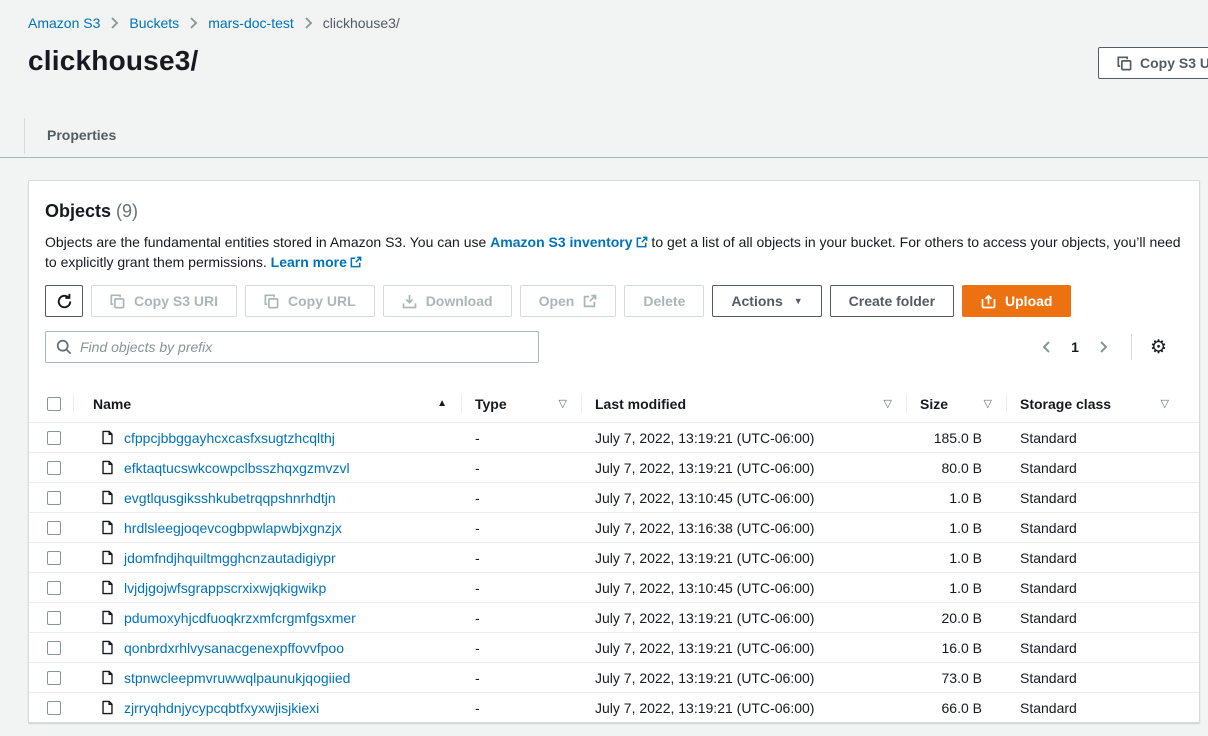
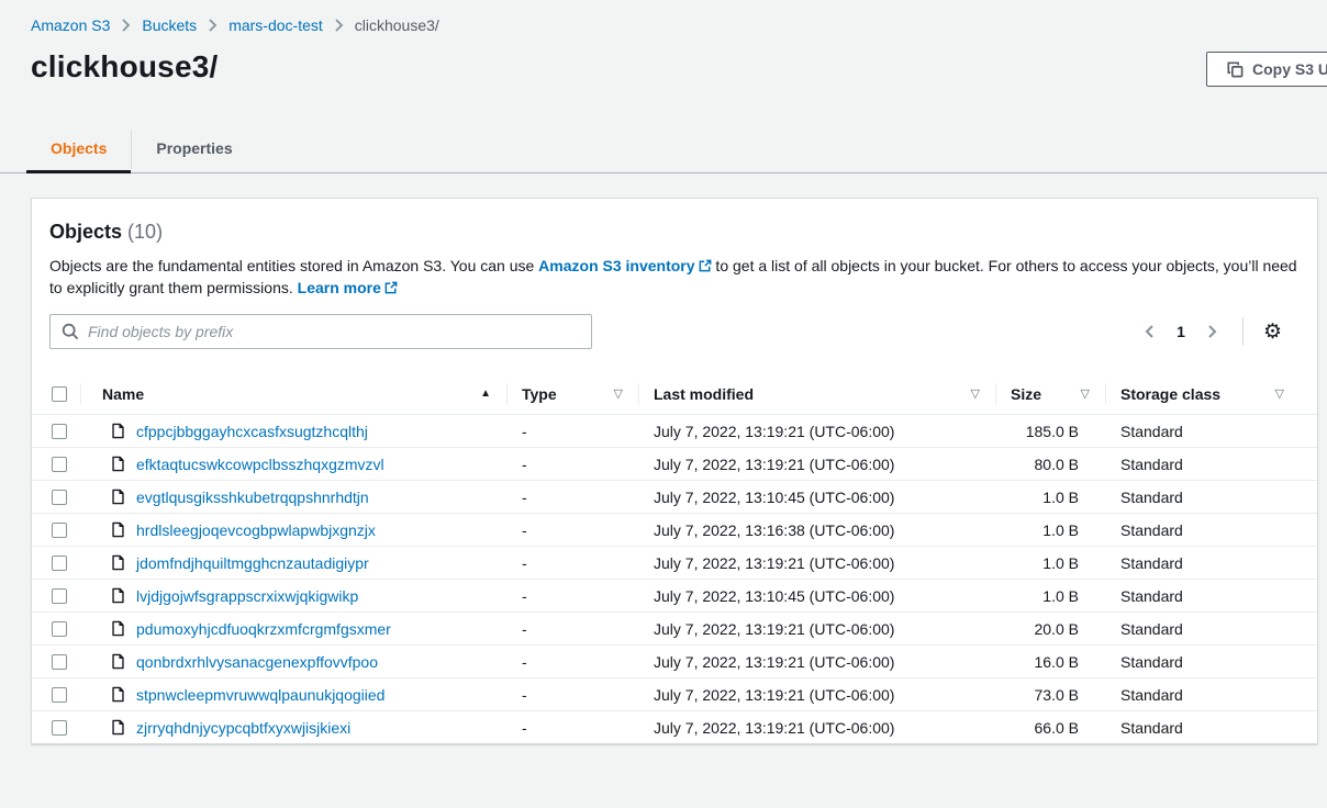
  Amazon S3
  Buckets
  mars-doc-test
  clickhouse3/
  clickhouse3/
  Copy S3 U
+ Objects
  Properties
- Objects (9)
+ Objects (10)
  Objects are the fundamental entities stored in Amazon S3. You can use Amazon S3 inventory to get a list of all objects in your bucket. For others to access your objects, you’ll need to explicitly grant them permissions. Learn more
- Copy S3 URI
- Copy URL
- Download
- Open
- Delete
- Actions
- ▼
- Create folder
- Upload
  Find objects by prefix
  1
  ⚙
  Name
  ▲
  Type
  ▽
  Last modified
  ▽
  Size
  ▽
  Storage class
  ▽
  cfppcjbbggayhcxcasfxsugtzhcqlthj
  -
  July 7, 2022, 13:19:21 (UTC-06:00)
  185.0 B
  Standard
  efktaqtucswkcowpclbsszhqxgzmvzvl
  -
  July 7, 2022, 13:19:21 (UTC-06:00)
  80.0 B
  Standard
  evgtlqusgiksshkubetrqqpshnrhdtjn
  -
  July 7, 2022, 13:10:45 (UTC-06:00)
  1.0 B
  Standard
  hrdlsleegjoqevcogbpwlapwbjxgnzjx
  -
  July 7, 2022, 13:16:38 (UTC-06:00)
  1.0 B
  Standard
  jdomfndjhquiltmgghcnzautadigiypr
  -
  July 7, 2022, 13:19:21 (UTC-06:00)
  1.0 B
  Standard
  lvjdjgojwfsgrappscrxixwjqkigwikp
  -
  July 7, 2022, 13:10:45 (UTC-06:00)
  1.0 B
  Standard
  pdumoxyhjcdfuoqkrzxmfcrgmfgsxmer
  -
  July 7, 2022, 13:19:21 (UTC-06:00)
  20.0 B
  Standard
  qonbrdxrhlvysanacgenexpffovvfpoo
  -
  July 7, 2022, 13:19:21 (UTC-06:00)
  16.0 B
  Standard
  stpnwcleepmvruwwqlpaunukjqogiied
  -
  July 7, 2022, 13:19:21 (UTC-06:00)
  73.0 B
  Standard
  zjrryqhdnjycypcqbtfxyxwjisjkiexi
  -
  July 7, 2022, 13:19:21 (UTC-06:00)
  66.0 B
  Standard
